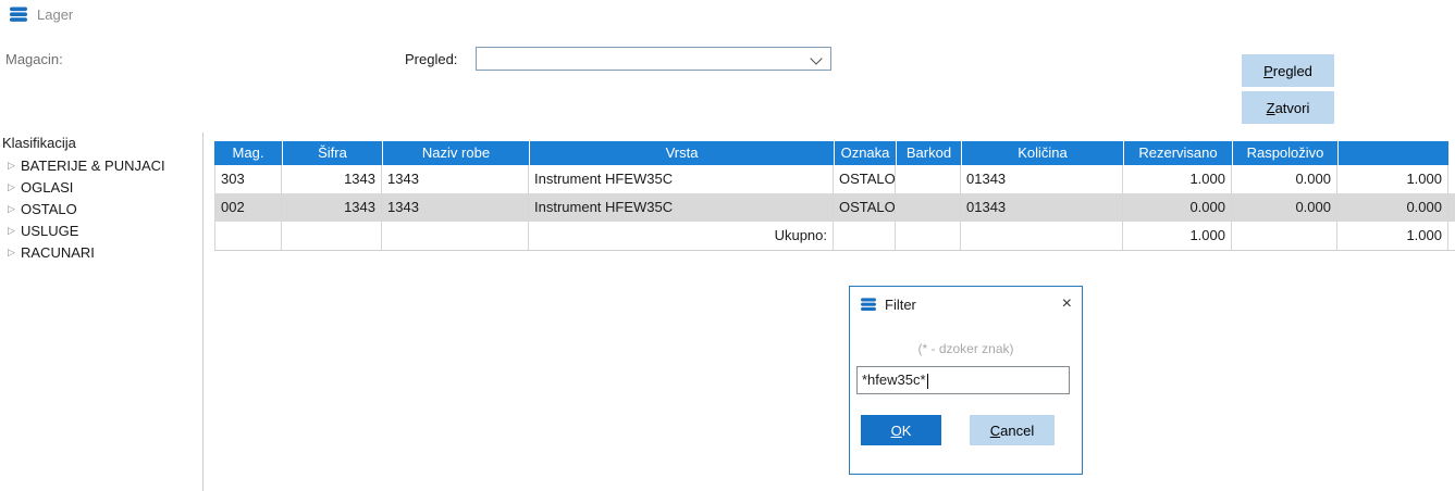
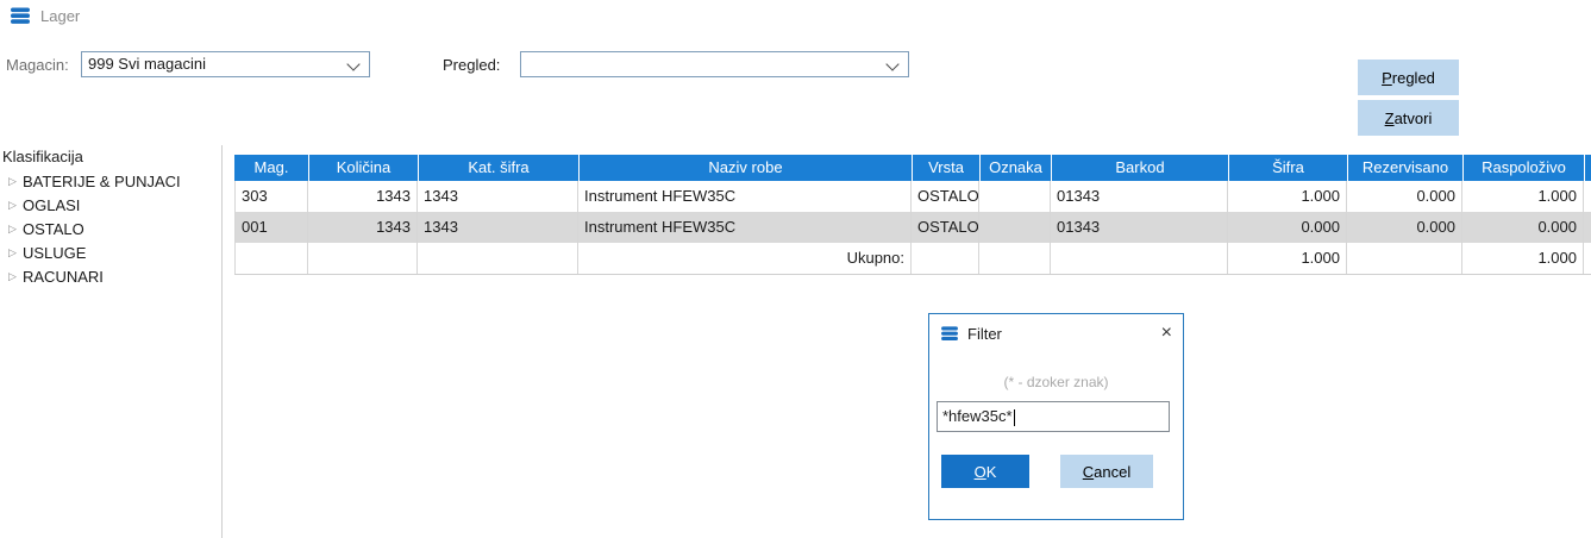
  Lager
  Magacin:
+ 999 Svi magacini
  Pregled:
  Pregled
  Zatvori
  Klasifikacija
  ▷
  BATERIJE & PUNJACI
  ▷
  OGLASI
  ▷
  OSTALO
  ▷
  USLUGE
  ▷
  RACUNARI
  Mag.
- Šifra
+ Količina
+ Kat. šifra
  Naziv robe
  Vrsta
  Oznaka
  Barkod
- Količina
+ Šifra
  Rezervisano
  Raspoloživo
  303
  1343
  1343
  Instrument HFEW35C
  OSTALO
  01343
  1.000
  0.000
  1.000
- 002
+ 001
  1343
  1343
  Instrument HFEW35C
  OSTALO
  01343
  0.000
  0.000
  0.000
  Ukupno:
  1.000
  1.000
  Filter
  ×
  (* - dzoker znak)
  *hfew35c*
  OK
  Cancel
